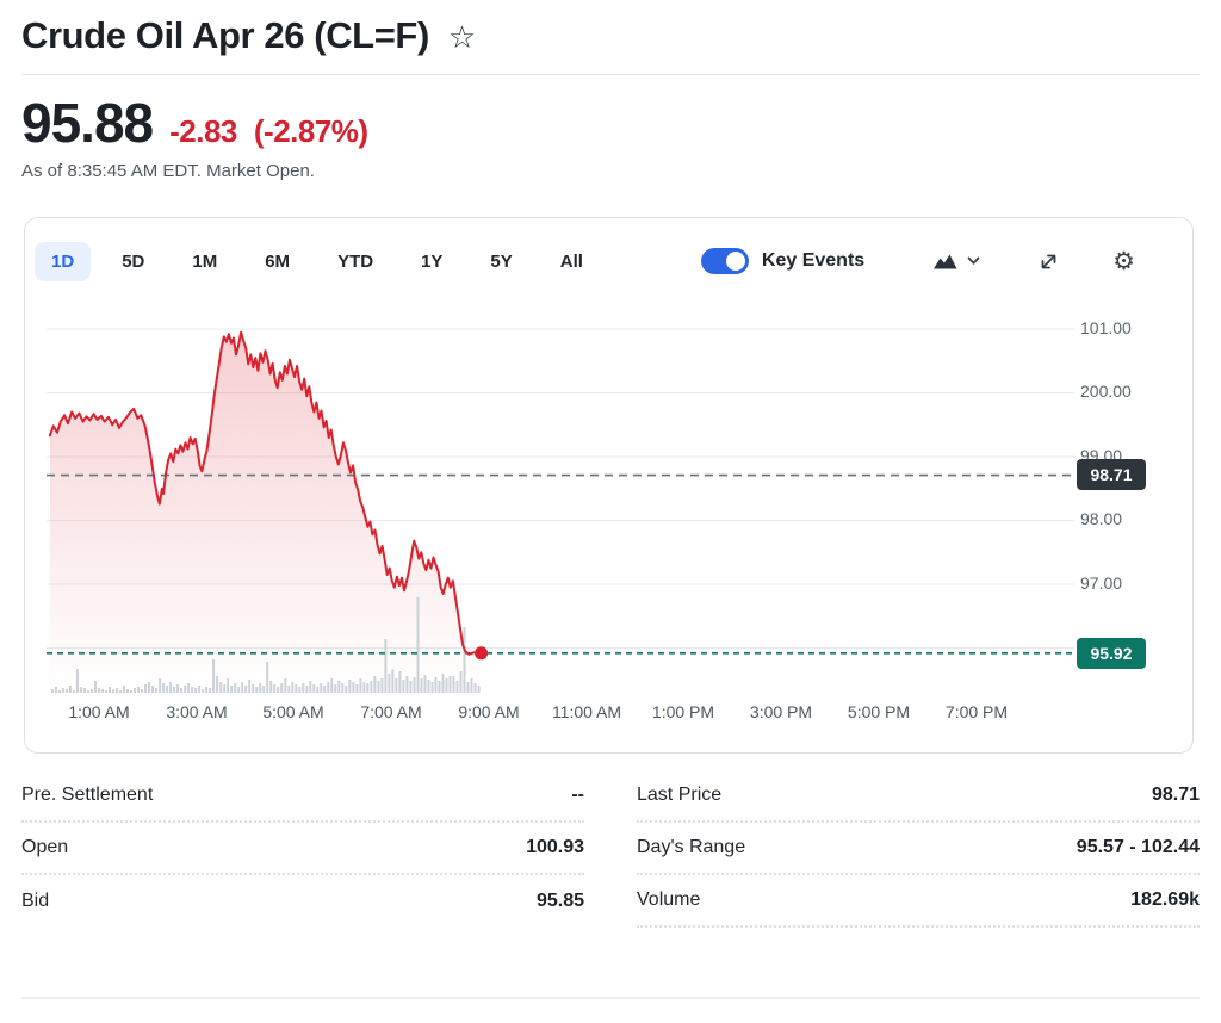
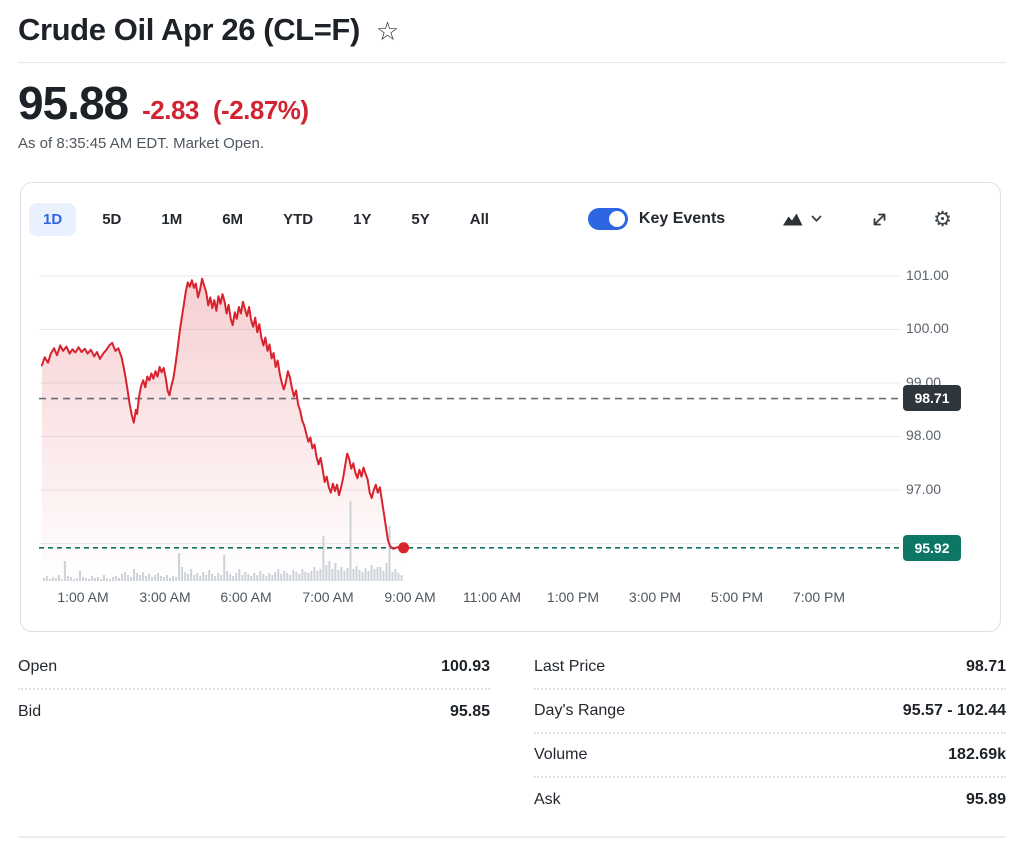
  Crude Oil Apr 26 (CL=F)
  ☆
  95.88
  -2.83
  (-2.87%)
  As of 8:35:45 AM EDT. Market Open.
  1D
  5D
  1M
  6M
  YTD
  1Y
  5Y
  All
  Key Events
  ⚙
  101.00
- 200.00
+ 100.00
  99.00
  98.00
  97.00
  98.71
  95.92
  1:00 AM
  3:00 AM
- 5:00 AM
+ 6:00 AM
  7:00 AM
  9:00 AM
  11:00 AM
  1:00 PM
  3:00 PM
  5:00 PM
  7:00 PM
- Pre. Settlement
- --
  Open
  100.93
  Bid
  95.85
  Last Price
  98.71
  Day's Range
  95.57 - 102.44
  Volume
  182.69k
+ Ask
+ 95.89
